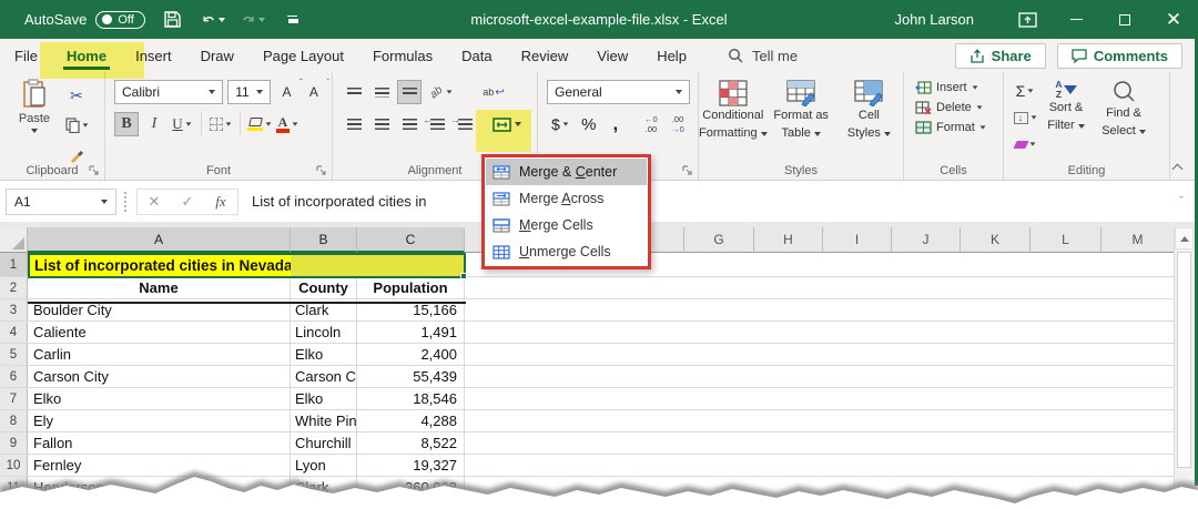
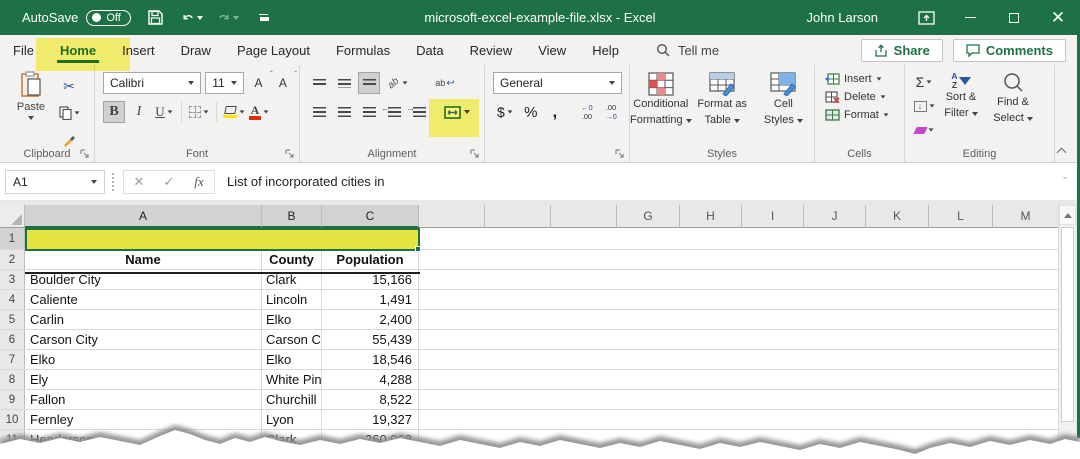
  AutoSave
  Off
  microsoft-excel-example-file.xlsx - Excel
  John Larson
  ✕
  File
  Home
  Insert
  Draw
  Page Layout
  Formulas
  Data
  Review
  View
  Help
  Tell me
  Share
  Comments
  Paste
  ✂
  Clipboard
  Calibri
  11
  A
  ˆ
  A
  ˇ
  B
  I
  U
  A
  Font
  ab
  ↩
  ←
  →
  Alignment
  General
  $
  %
  ,
  ←0
  .00
  .00
  →0
  Conditional
  Formatting
  Format as
  Table
  Cell
  Styles
  Styles
  Insert
  Delete
  Format
  Cells
  Σ
  ↓
  A
  Z
  Sort &
  Filter
  Find &
  Select
  Editing
  A1
  ✕
  ✓
  fx
  List of incorporated cities in
  ˇ
  A
  B
  C
  G
  H
  I
  J
  K
  L
  M
  1
  2
  Name
  County
  Population
  3
  Boulder City
  Clark
  15,166
  4
  Caliente
  Lincoln
  1,491
  5
  Carlin
  Elko
  2,400
  6
  Carson City
  Carson C
  55,439
  7
  Elko
  Elko
  18,546
  8
  Ely
  White Pin
  4,288
  9
  Fallon
  Churchill
  8,522
  10
  Fernley
  Lyon
  19,327
- List of incorporated cities in Nevada
- Merge & Center
- Merge Across
- Merge Cells
- Unmerge Cells
